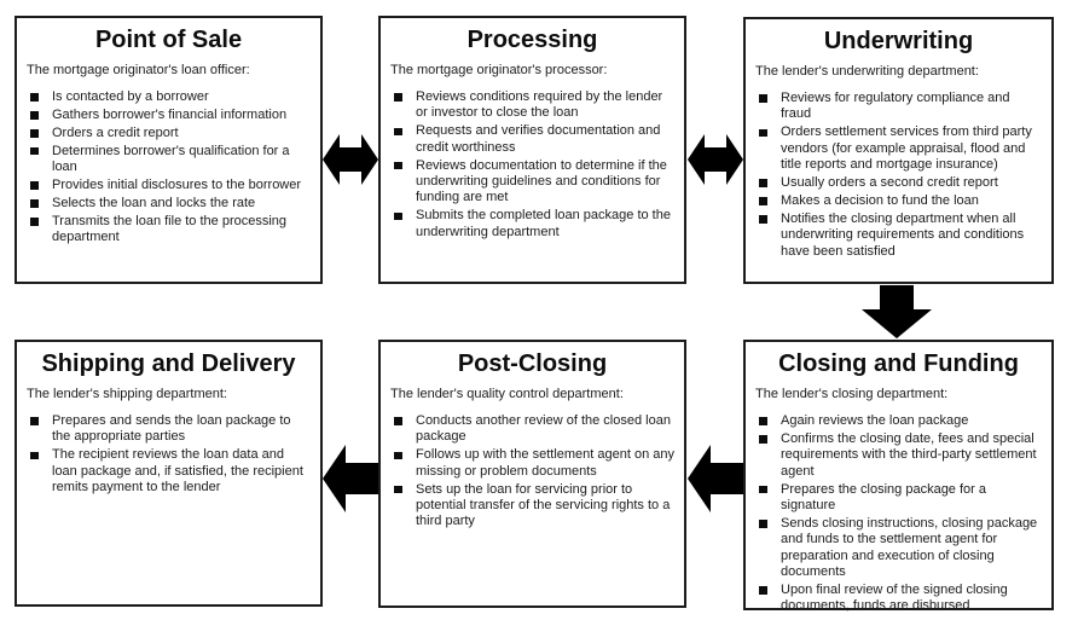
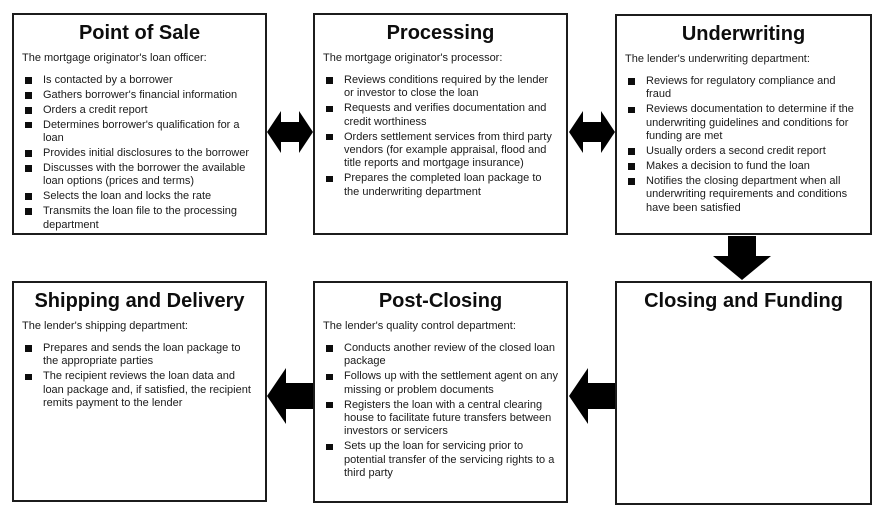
  Point of Sale
  The mortgage originator's loan officer:
  Is contacted by a borrower
  Gathers borrower's financial information
  Orders a credit report
  Determines borrower's qualification for a loan
  Provides initial disclosures to the borrower
+ Discusses with the borrower the available loan options (prices and terms)
  Selects the loan and locks the rate
  Transmits the loan file to the processing department
  Processing
  The mortgage originator's processor:
  Reviews conditions required by the lender or investor to close the loan
  Requests and verifies documentation and credit worthiness
- Reviews documentation to determine if the underwriting guidelines and conditions for funding are met
+ Orders settlement services from third party vendors (for example appraisal, flood and title reports and mortgage insurance)
- Submits the completed loan package to the underwriting department
+ Prepares the completed loan package to the underwriting department
  Underwriting
  The lender's underwriting department:
  Reviews for regulatory compliance and fraud
- Orders settlement services from third party vendors (for example appraisal, flood and title reports and mortgage insurance)
+ Reviews documentation to determine if the underwriting guidelines and conditions for funding are met
  Usually orders a second credit report
  Makes a decision to fund the loan
  Notifies the closing department when all underwriting requirements and conditions have been satisfied
  Shipping and Delivery
  The lender's shipping department:
  Prepares and sends the loan package to the appropriate parties
  The recipient reviews the loan data and loan package and, if satisfied, the recipient remits payment to the lender
  Post-Closing
  The lender's quality control department:
  Conducts another review of the closed loan package
  Follows up with the settlement agent on any missing or problem documents
+ Registers the loan with a central clearing house to facilitate future transfers between investors or servicers
  Sets up the loan for servicing prior to potential transfer of the servicing rights to a third party
  Closing and Funding
- The lender's closing department:
- Again reviews the loan package
- Confirms the closing date, fees and special requirements with the third-party settlement agent
- Prepares the closing package for a signature
- Sends closing instructions, closing package and funds to the settlement agent for preparation and execution of closing documents
- Upon final review of the signed closing documents, funds are disbursed
